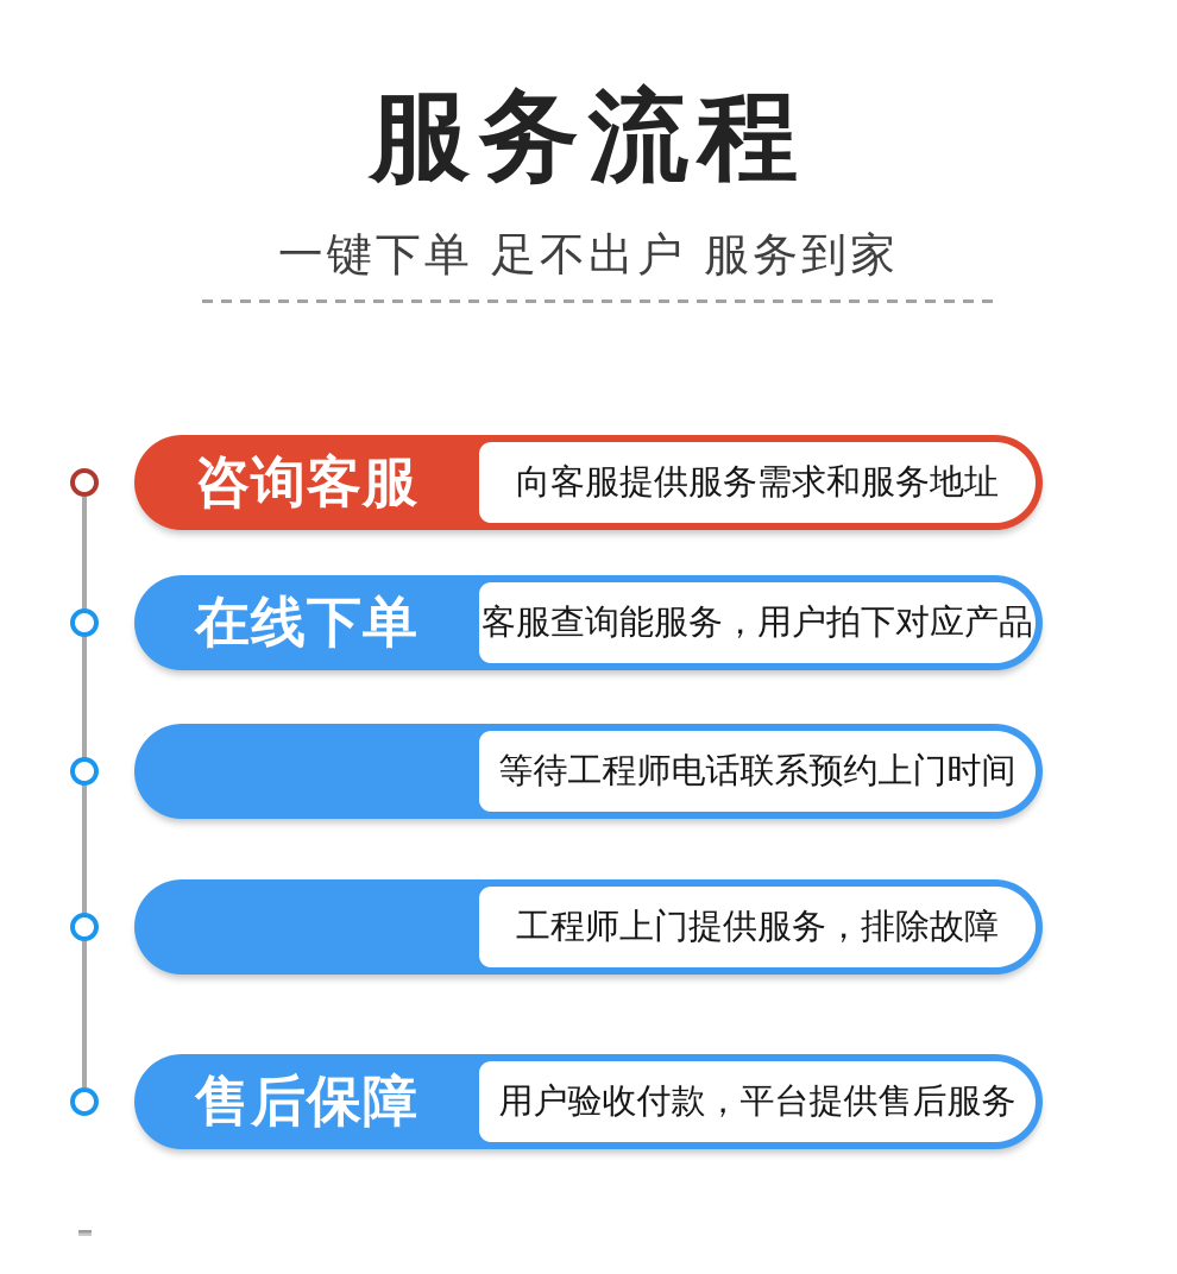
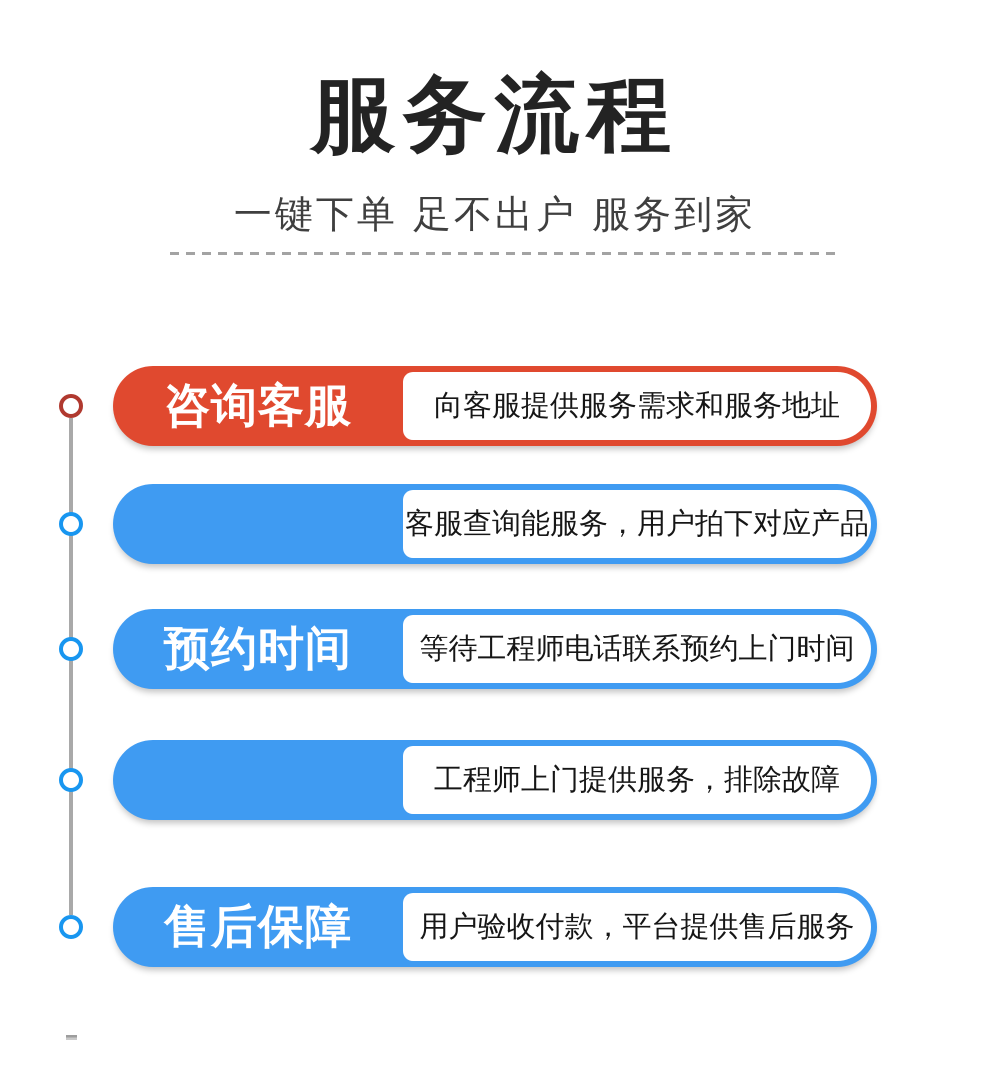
  服务流程
  一键下单 足不出户 服务到家
  咨询客服
  向客服提供服务需求和服务地址
- 在线下单
  客服查询能服务，用户拍下对应产品
+ 预约时间
  等待工程师电话联系预约上门时间
  工程师上门提供服务，排除故障
  售后保障
  用户验收付款，平台提供售后服务
